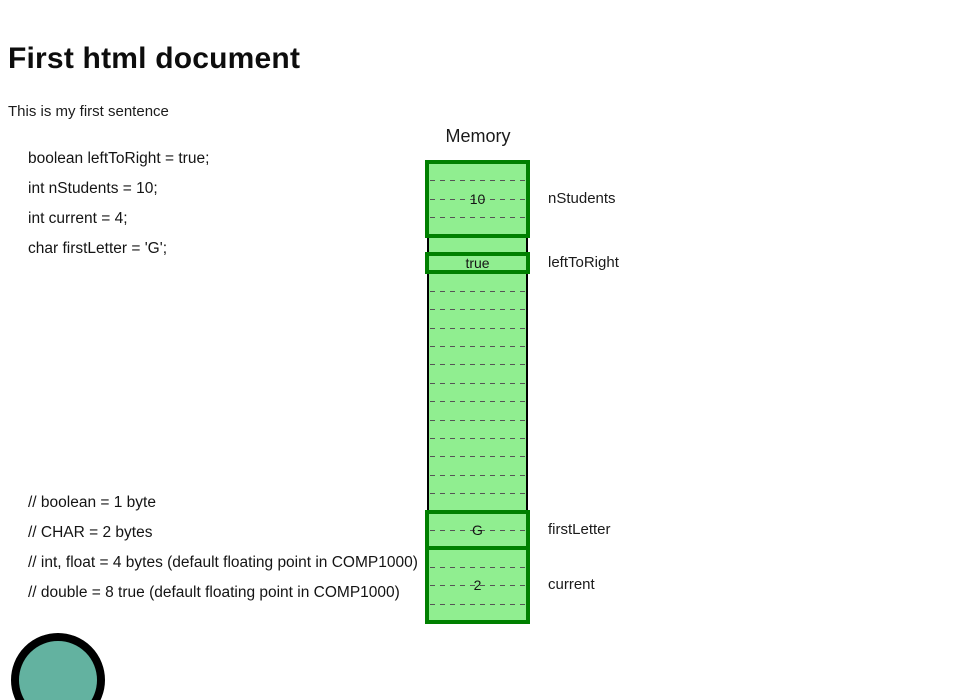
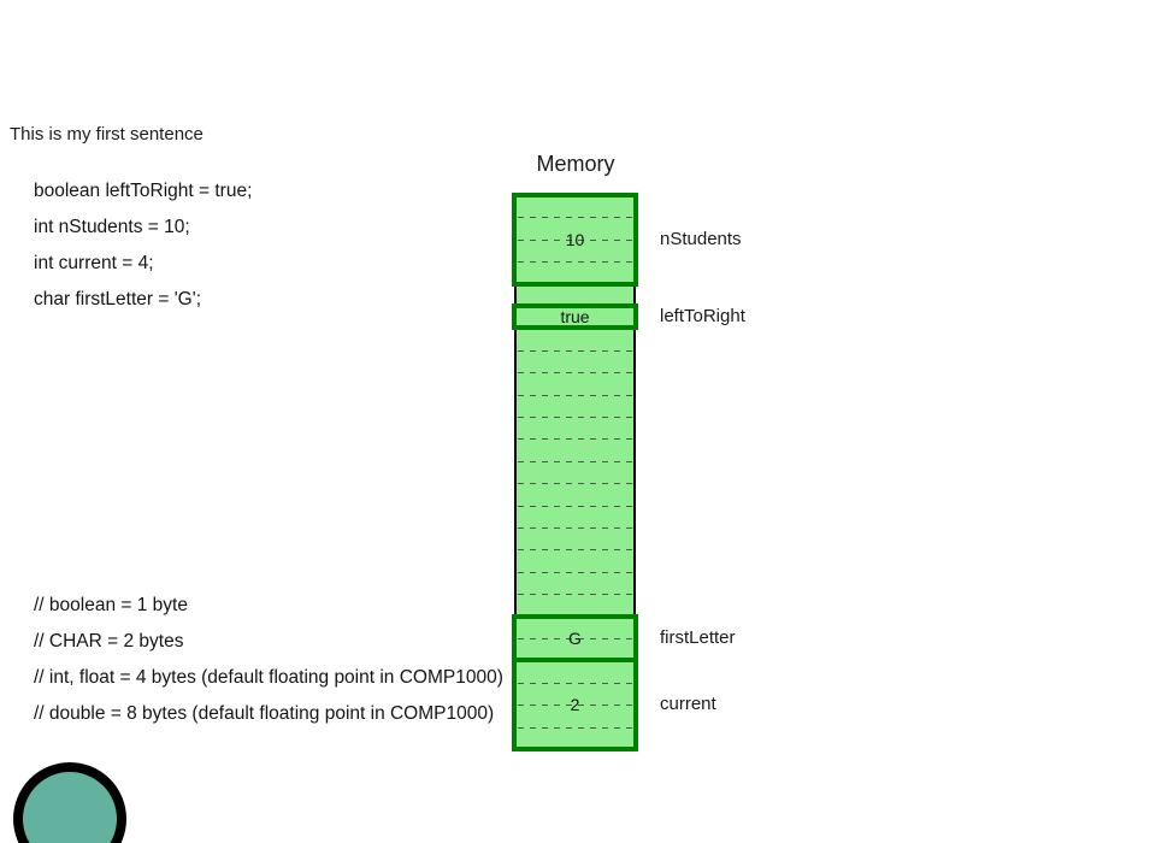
- First html document
  This is my first sentence
  boolean leftToRight = true;
  int nStudents = 10;
  int current = 4;
  char firstLetter = 'G';
  // boolean = 1 byte
  // CHAR = 2 bytes
  // int, float = 4 bytes (default floating point in COMP1000)
- // double = 8 true (default floating point in COMP1000)
+ // double = 8 bytes (default floating point in COMP1000)
  Memory
  10
  nStudents
  true
  leftToRight
  G
  firstLetter
  2
  current
